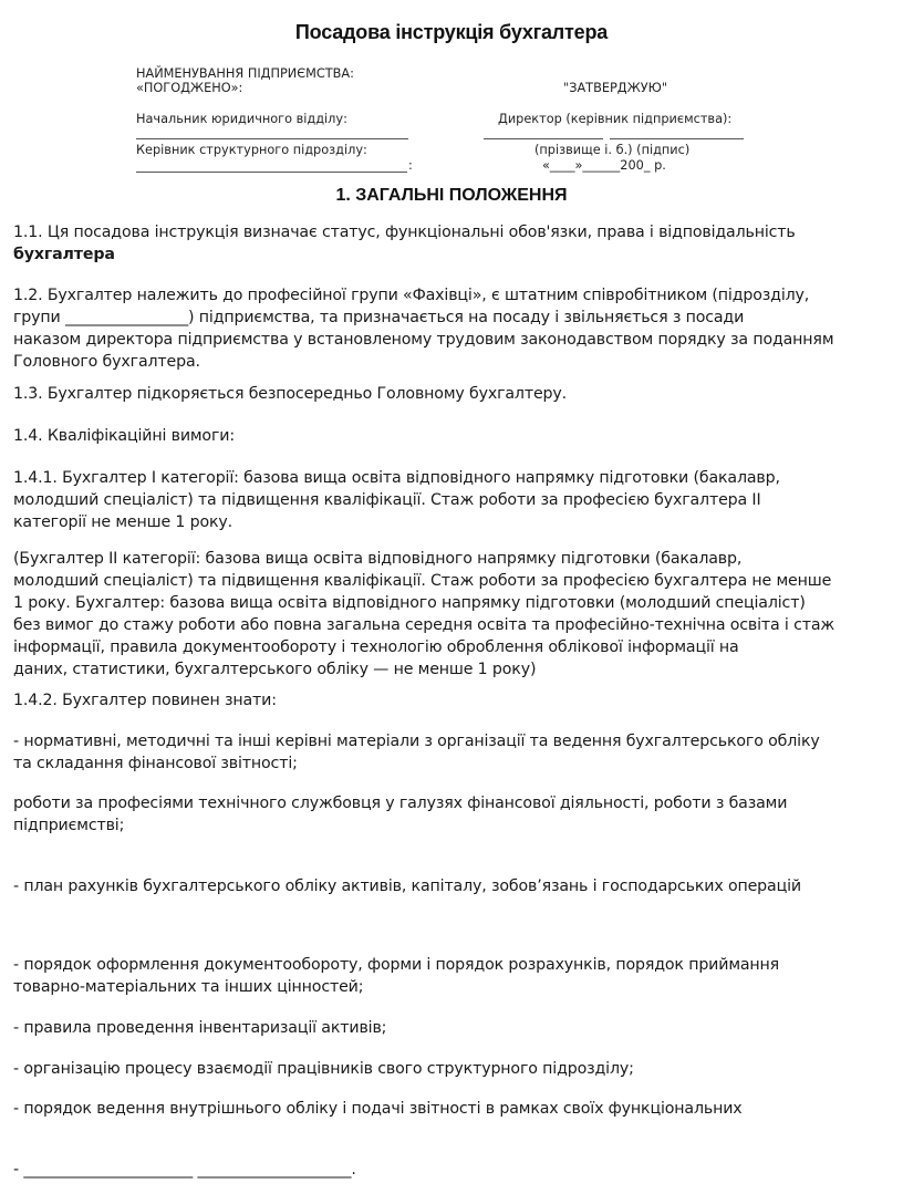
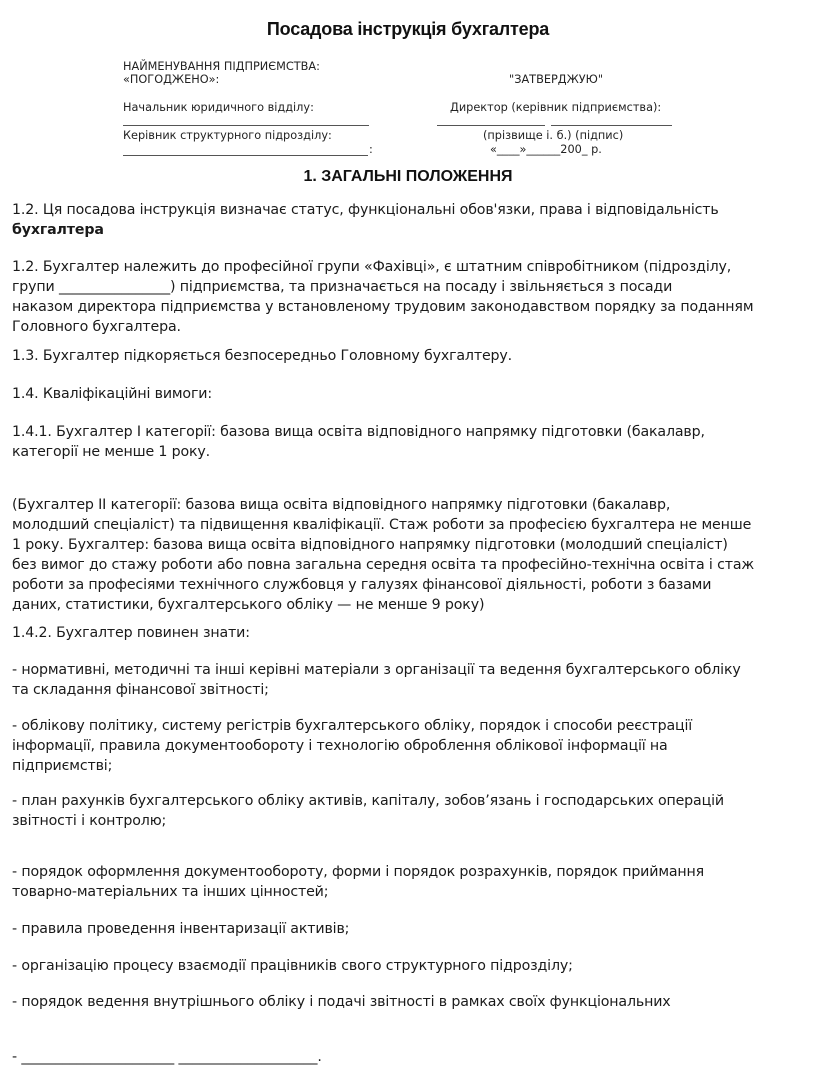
  Посадова інструкція бухгалтера
  НАЙМЕНУВАННЯ ПІДПРИЄМСТВА:
  «ПОГОДЖЕНО»:
  "ЗАТВЕРДЖУЮ"
  Начальник юридичного відділу:
  Директор (керівник підприємства):
  Керівник структурного підрозділу:
  (прізвище і. б.) (підпис)
  :
  «____»______200_ р.
  1. ЗАГАЛЬНІ ПОЛОЖЕННЯ
- 1.1. Ця посадова інструкція визначає статус, функціональні обов'язки, права і відповідальність
+ 1.2. Ця посадова інструкція визначає статус, функціональні обов'язки, права і відповідальність
  бухгалтера
  1.2. Бухгалтер належить до професійної групи «Фахівці», є штатним співробітником (підрозділу,
  групи ________________) підприємства, та призначається на посаду і звільняється з посади
  наказом директора підприємства у встановленому трудовим законодавством порядку за поданням
  Головного бухгалтера.
  1.3. Бухгалтер підкоряється безпосередньо Головному бухгалтеру.
  1.4. Кваліфікаційні вимоги:
  1.4.1. Бухгалтер I категорії: базова вища освіта відповідного напрямку підготовки (бакалавр,
- молодший спеціаліст) та підвищення кваліфікації. Стаж роботи за професією бухгалтера II
  категорії не менше 1 року.
  (Бухгалтер II категорії: базова вища освіта відповідного напрямку підготовки (бакалавр,
  молодший спеціаліст) та підвищення кваліфікації. Стаж роботи за професією бухгалтера не менше
  1 року. Бухгалтер: базова вища освіта відповідного напрямку підготовки (молодший спеціаліст)
  без вимог до стажу роботи або повна загальна середня освіта та професійно-технічна освіта і стаж
- інформації, правила документообороту і технологію оброблення облікової інформації на
+ роботи за професіями технічного службовця у галузях фінансової діяльності, роботи з базами
- даних, статистики, бухгалтерського обліку — не менше 1 року)
+ даних, статистики, бухгалтерського обліку — не менше 9 року)
  1.4.2. Бухгалтер повинен знати:
  - нормативні, методичні та інші керівні матеріали з організації та ведення бухгалтерського обліку
  та складання фінансової звітності;
+ - облікову політику, систему регістрів бухгалтерського обліку, порядок і способи реєстрації
- роботи за професіями технічного службовця у галузях фінансової діяльності, роботи з базами
+ інформації, правила документообороту і технологію оброблення облікової інформації на
  підприємстві;
  - план рахунків бухгалтерського обліку активів, капіталу, зобов’язань і господарських операцій
+ звітності і контролю;
  - порядок оформлення документообороту, форми і порядок розрахунків, порядок приймання
  товарно-матеріальних та інших цінностей;
  - правила проведення інвентаризації активів;
  - організацію процесу взаємодії працівників свого структурного підрозділу;
  - порядок ведення внутрішнього обліку і подачі звітності в рамках своїх функціональних
  - ______________________ ____________________.
